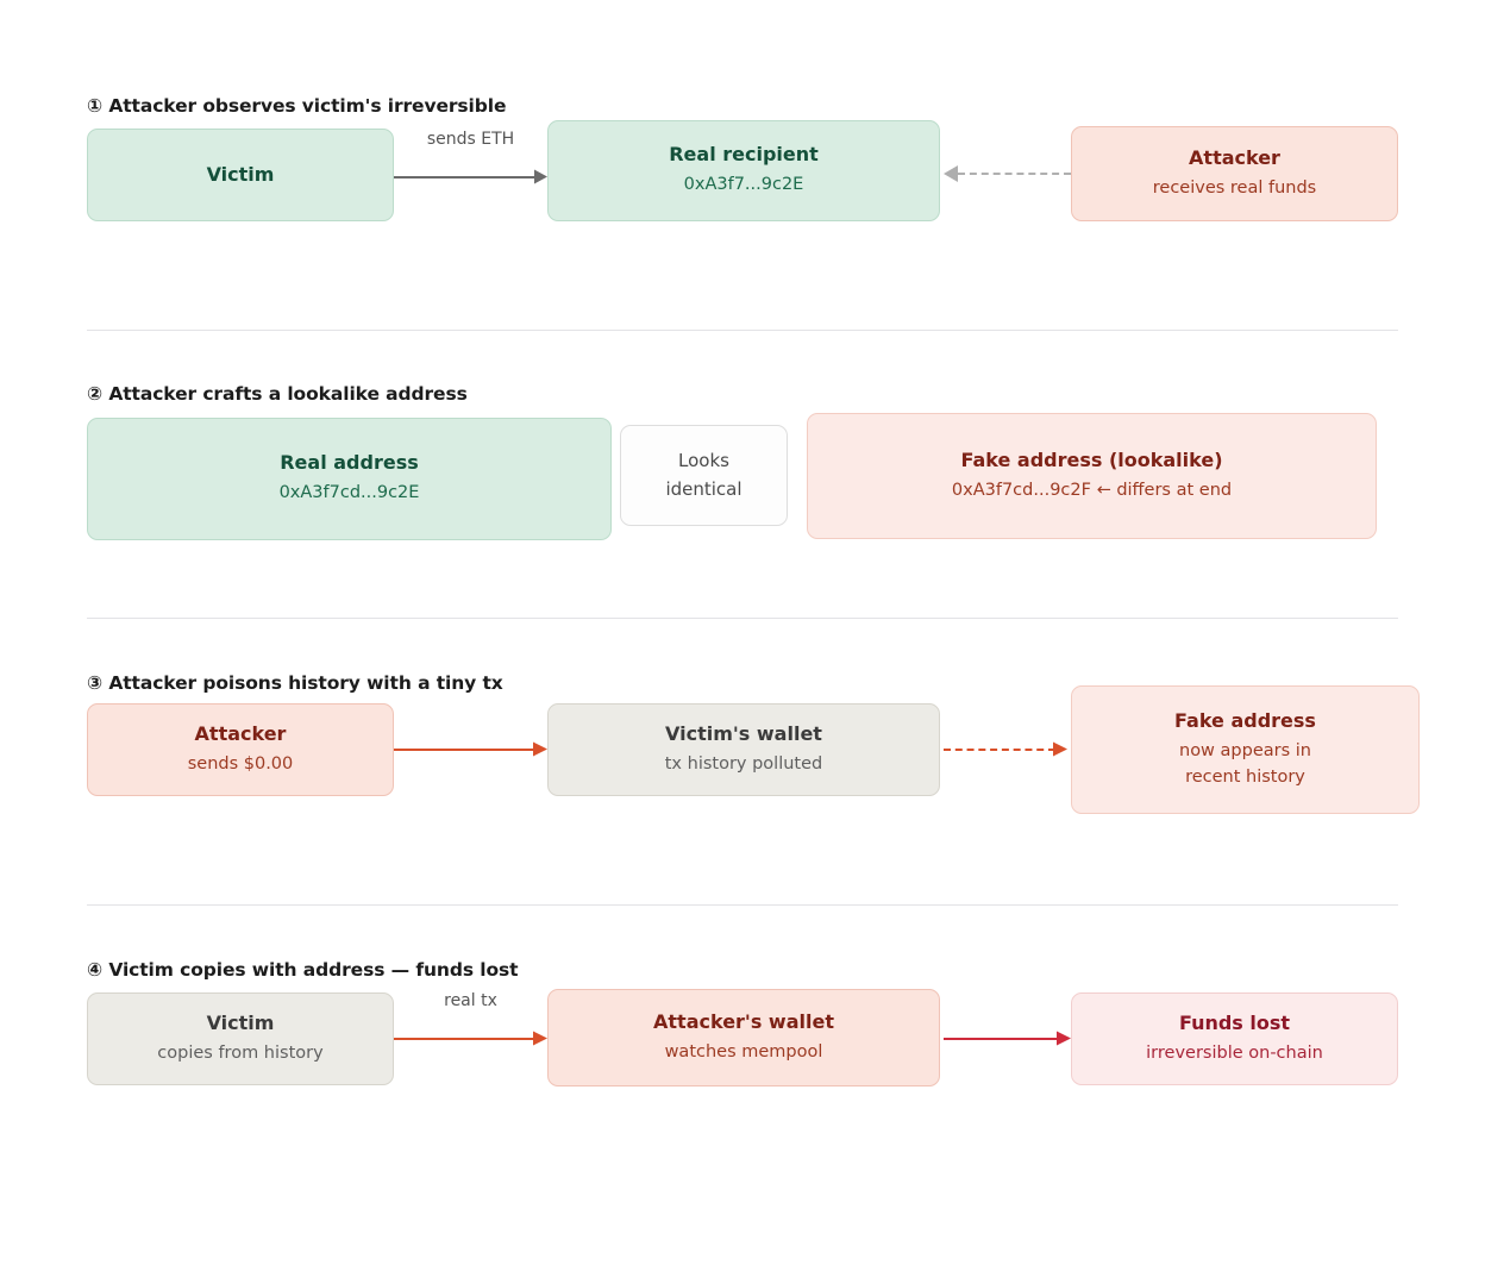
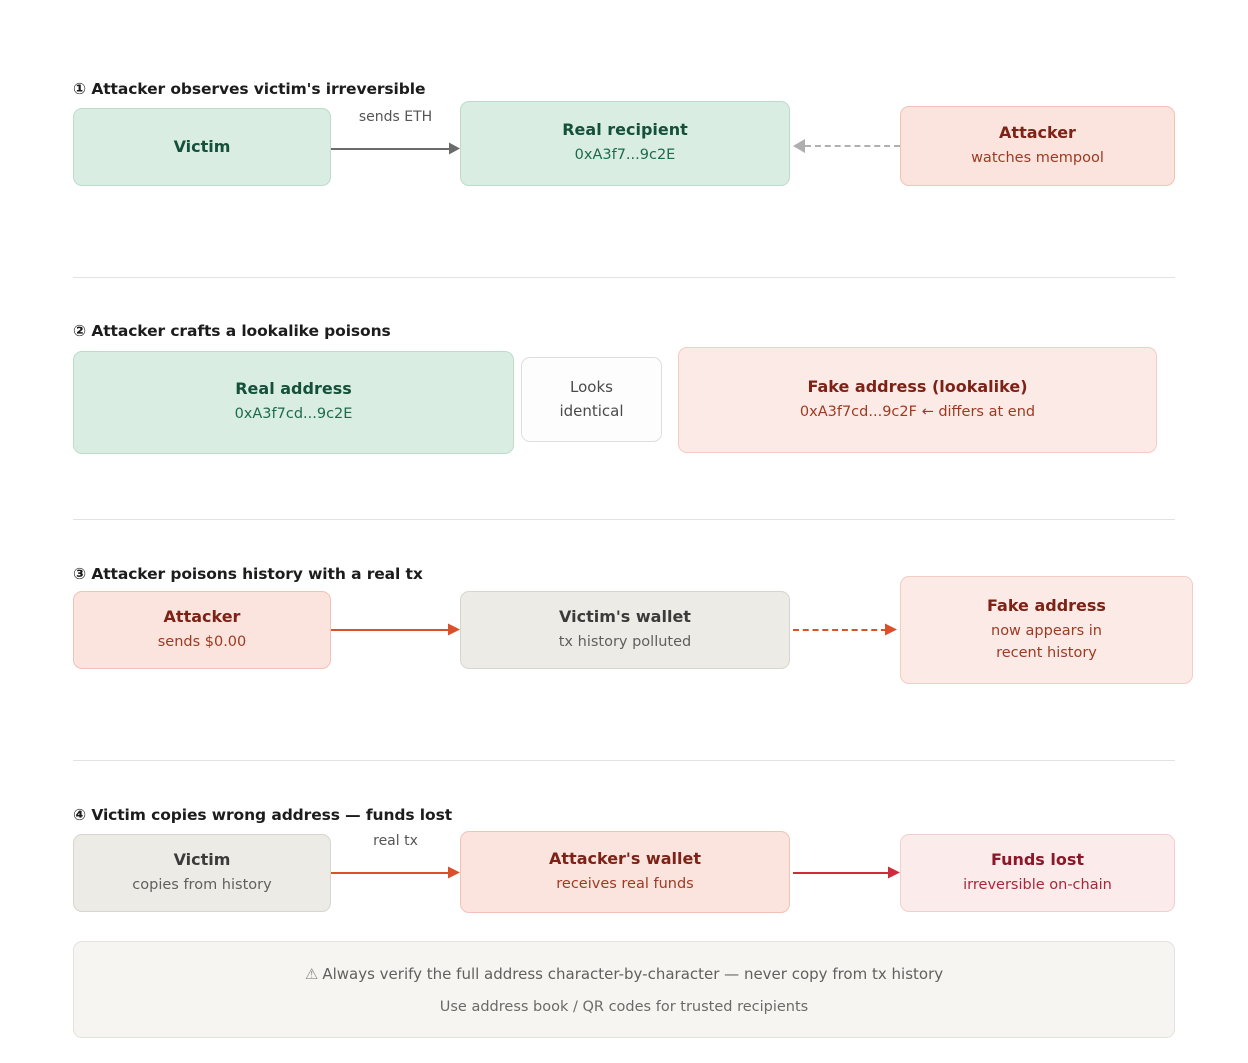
  ① Attacker observes victim's irreversible
  Victim
  sends ETH
  Real recipient
  0xA3f7...9c2E
  Attacker
- receives real funds
+ watches mempool
- ② Attacker crafts a lookalike address
+ ② Attacker crafts a lookalike poisons
  Real address
  0xA3f7cd...9c2E
  Looks
  identical
  Fake address (lookalike)
  0xA3f7cd...9c2F ← differs at end
- ③ Attacker poisons history with a tiny tx
+ ③ Attacker poisons history with a real tx
  Attacker
  sends $0.00
  Victim's wallet
  tx history polluted
  Fake address
  now appears in
  recent history
- ④ Victim copies with address — funds lost
+ ④ Victim copies wrong address — funds lost
  Victim
  copies from history
  real tx
  Attacker's wallet
- watches mempool
+ receives real funds
  Funds lost
  irreversible on-chain
+ ⚠ Always verify the full address character-by-character — never copy from tx history
+ Use address book / QR codes for trusted recipients
